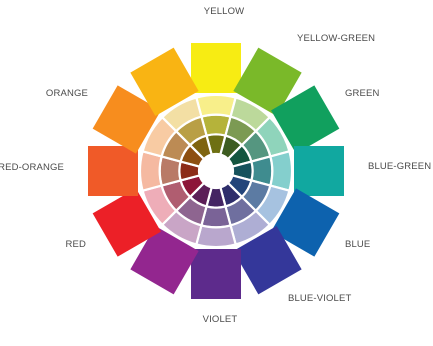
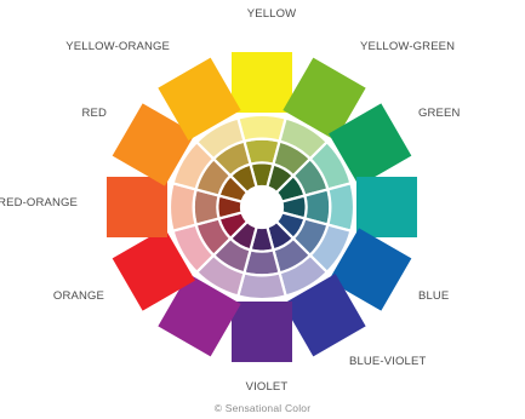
  YELLOW
  YELLOW-GREEN
  GREEN
- BLUE-GREEN
  BLUE
  BLUE-VIOLET
  VIOLET
- RED
+ ORANGE
  RED-ORANGE
- ORANGE
+ RED
+ YELLOW-ORANGE
+ © Sensational Color
